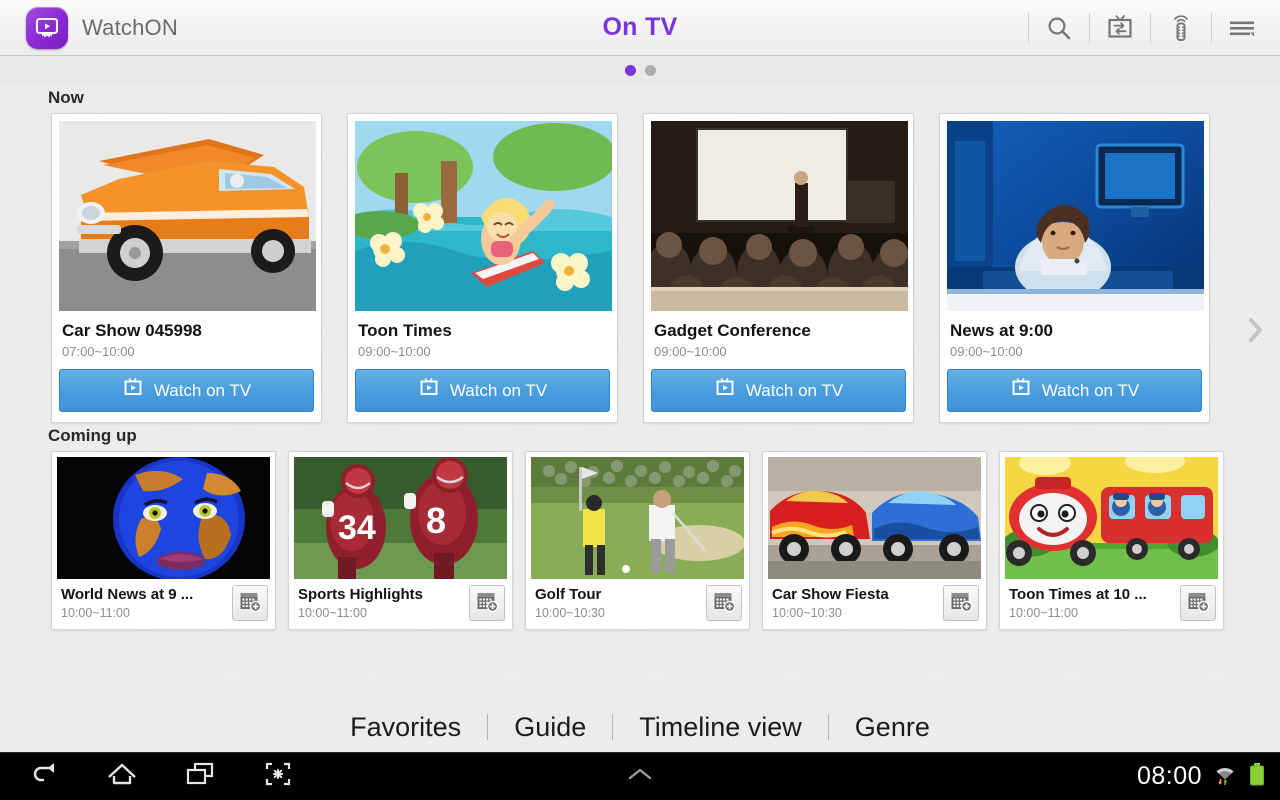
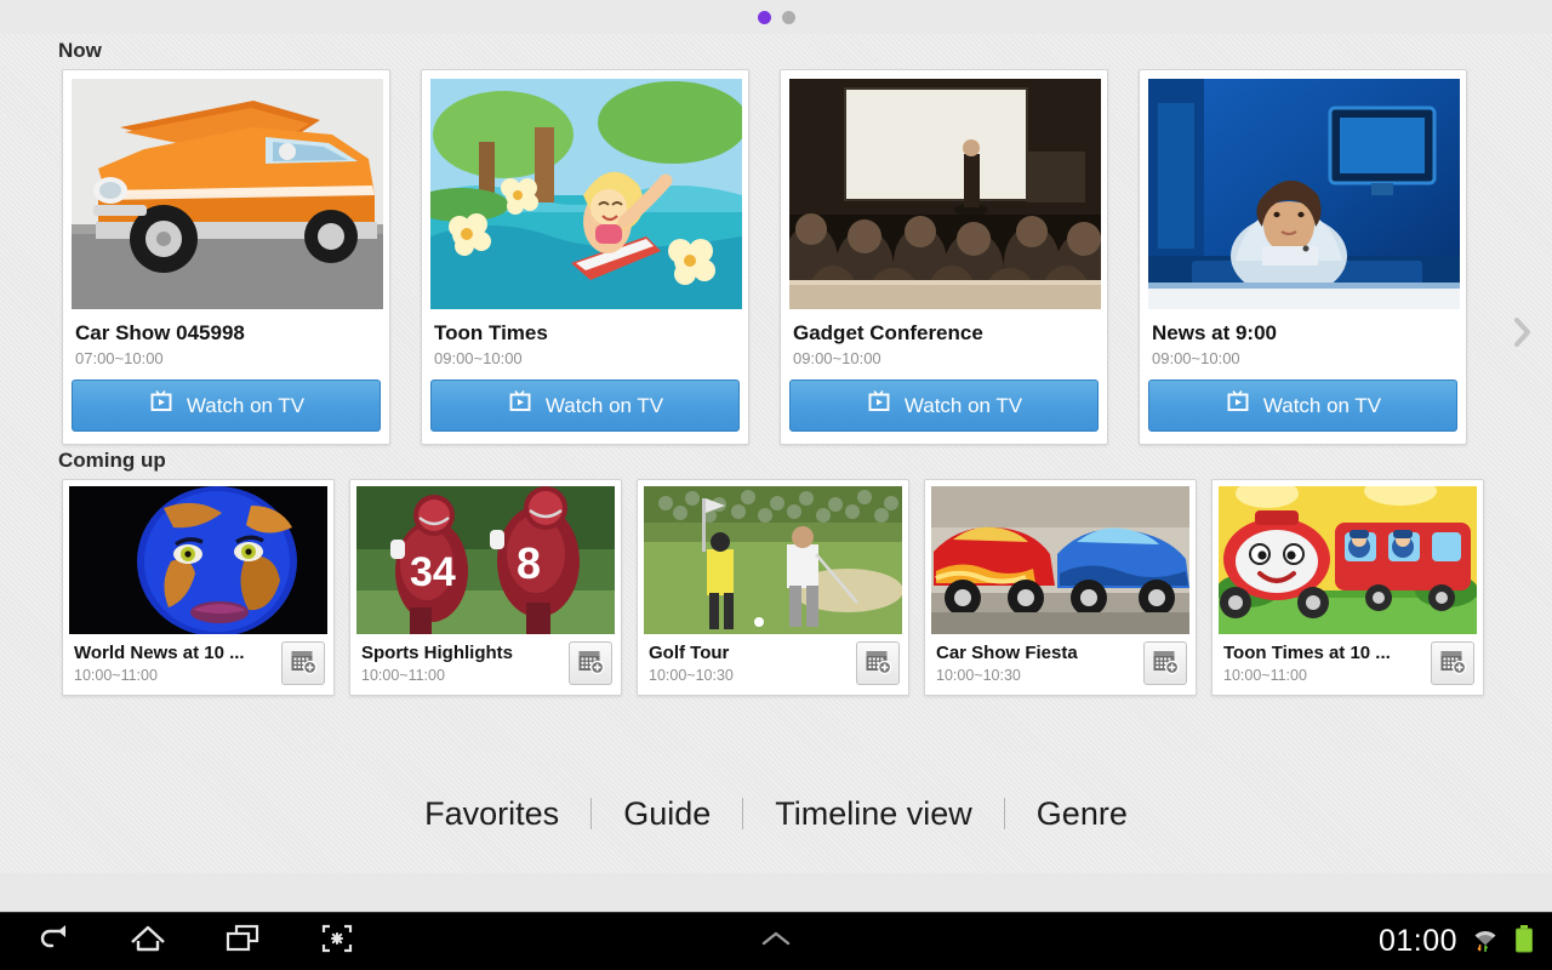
- WatchON
- On TV
  Now
  Car Show 045998
  07:00~10:00
  Watch on TV
  Toon Times
  09:00~10:00
  Watch on TV
  Gadget Conference
  09:00~10:00
  Watch on TV
  News at 9:00
  09:00~10:00
  Watch on TV
  Coming up
- World News at 9 ...
+ World News at 10 ...
  10:00~11:00
  34
  8
  Sports Highlights
  10:00~11:00
  Golf Tour
  10:00~10:30
  Car Show Fiesta
  10:00~10:30
  Toon Times at 10 ...
  10:00~11:00
  Favorites
  Guide
  Timeline view
  Genre
- 08:00
+ 01:00
